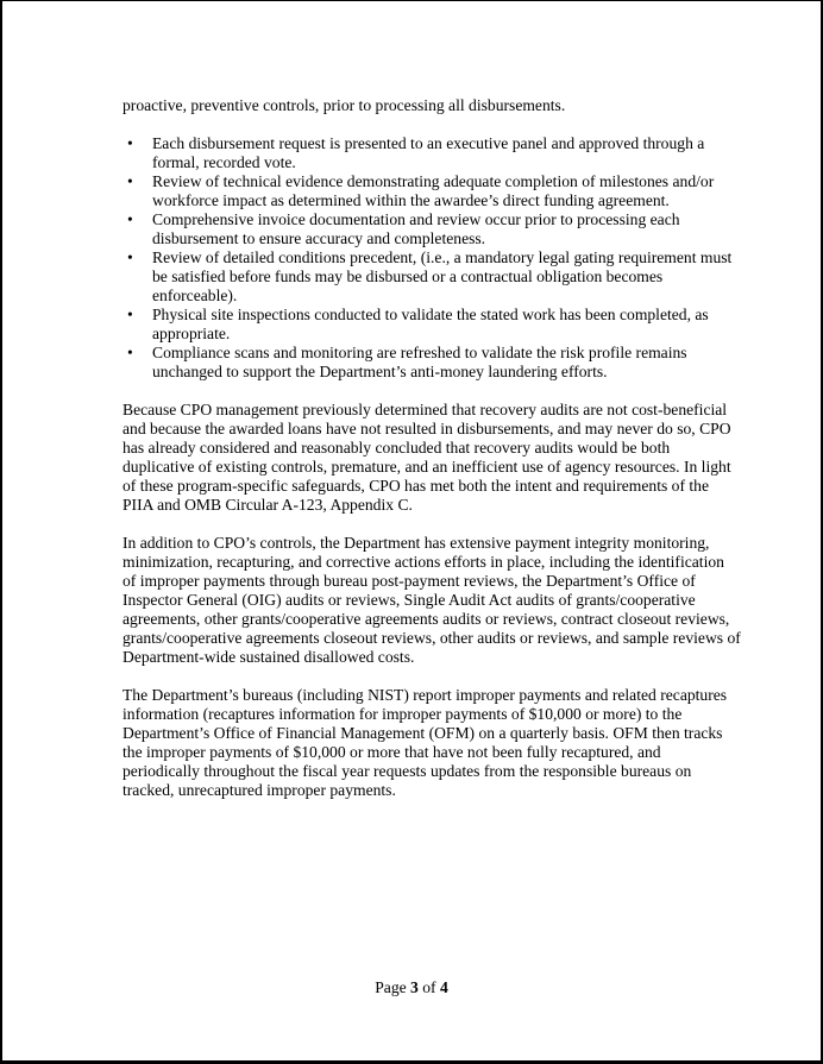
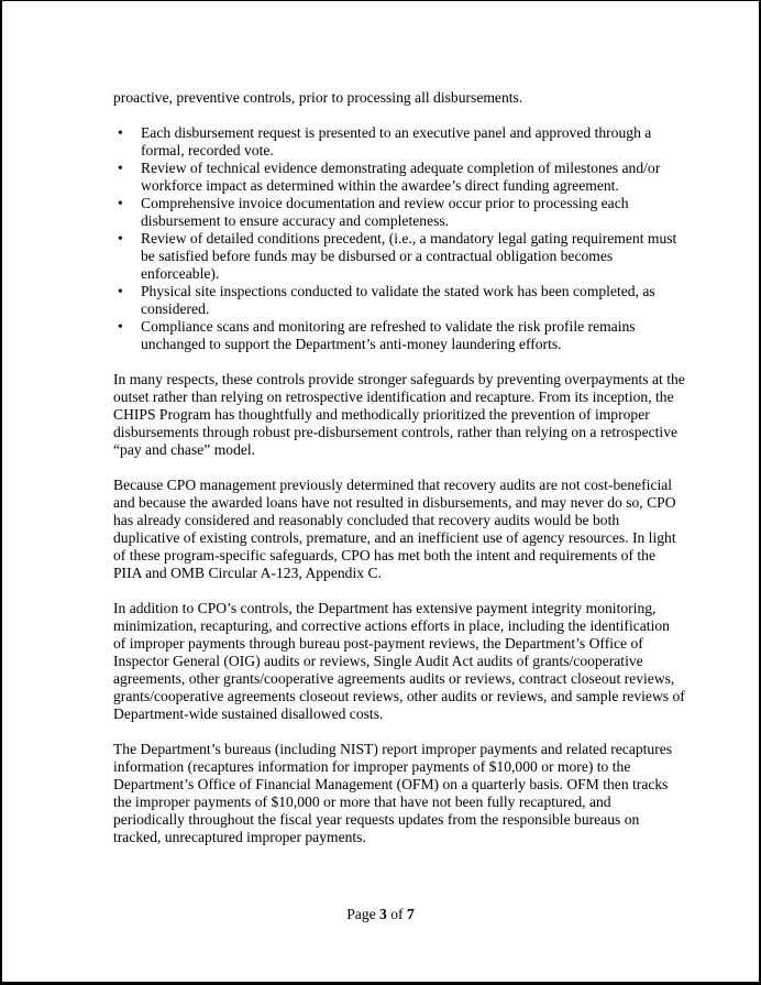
  proactive, preventive controls, prior to processing all disbursements.
  •
  Each disbursement request is presented to an executive panel and approved through a formal, recorded vote.
  •
  Review of technical evidence demonstrating adequate completion of milestones and/or workforce impact as determined within the awardee’s direct funding agreement.
  •
  Comprehensive invoice documentation and review occur prior to processing each disbursement to ensure accuracy and completeness.
  •
  Review of detailed conditions precedent, (i.e., a mandatory legal gating requirement must be satisfied before funds may be disbursed or a contractual obligation becomes enforceable).
  •
- Physical site inspections conducted to validate the stated work has been completed, as appropriate.
+ Physical site inspections conducted to validate the stated work has been completed, as considered.
  •
  Compliance scans and monitoring are refreshed to validate the risk profile remains unchanged to support the Department’s anti-money laundering efforts.
+ In many respects, these controls provide stronger safeguards by preventing overpayments at the outset rather than relying on retrospective identification and recapture. From its inception, the CHIPS Program has thoughtfully and methodically prioritized the prevention of improper disbursements through robust pre-disbursement controls, rather than relying on a retrospective “pay and chase” model.
  Because CPO management previously determined that recovery audits are not cost-beneficial and because the awarded loans have not resulted in disbursements, and may never do so, CPO has already considered and reasonably concluded that recovery audits would be both duplicative of existing controls, premature, and an inefficient use of agency resources. In light of these program-specific safeguards, CPO has met both the intent and requirements of the PIIA and OMB Circular A-123, Appendix C.
  In addition to CPO’s controls, the Department has extensive payment integrity monitoring, minimization, recapturing, and corrective actions efforts in place, including the identification of improper payments through bureau post-payment reviews, the Department’s Office of Inspector General (OIG) audits or reviews, Single Audit Act audits of grants/cooperative agreements, other grants/cooperative agreements audits or reviews, contract closeout reviews, grants/cooperative agreements closeout reviews, other audits or reviews, and sample reviews of Department-wide sustained disallowed costs.
  The Department’s bureaus (including NIST) report improper payments and related recaptures information (recaptures information for improper payments of $10,000 or more) to the Department’s Office of Financial Management (OFM) on a quarterly basis. OFM then tracks the improper payments of $10,000 or more that have not been fully recaptured, and periodically throughout the fiscal year requests updates from the responsible bureaus on tracked, unrecaptured improper payments.
- Page 3 of 4
+ Page 3 of 7
